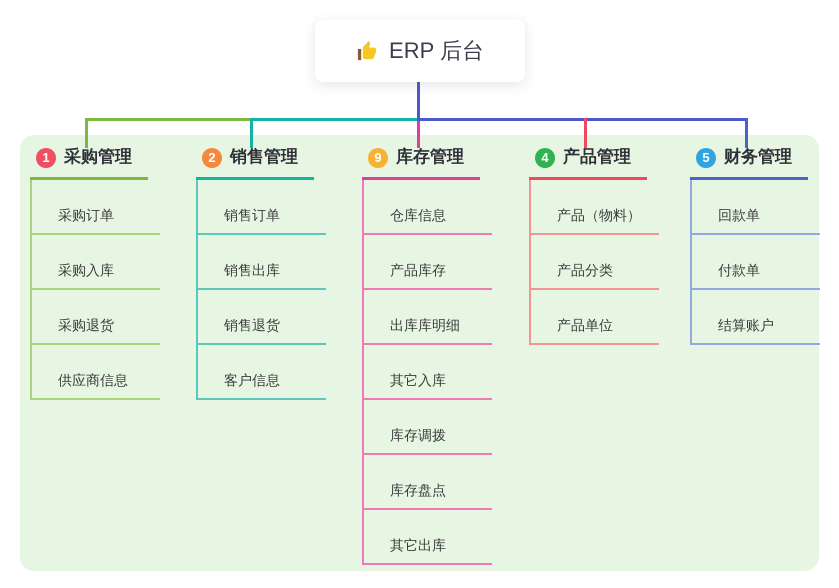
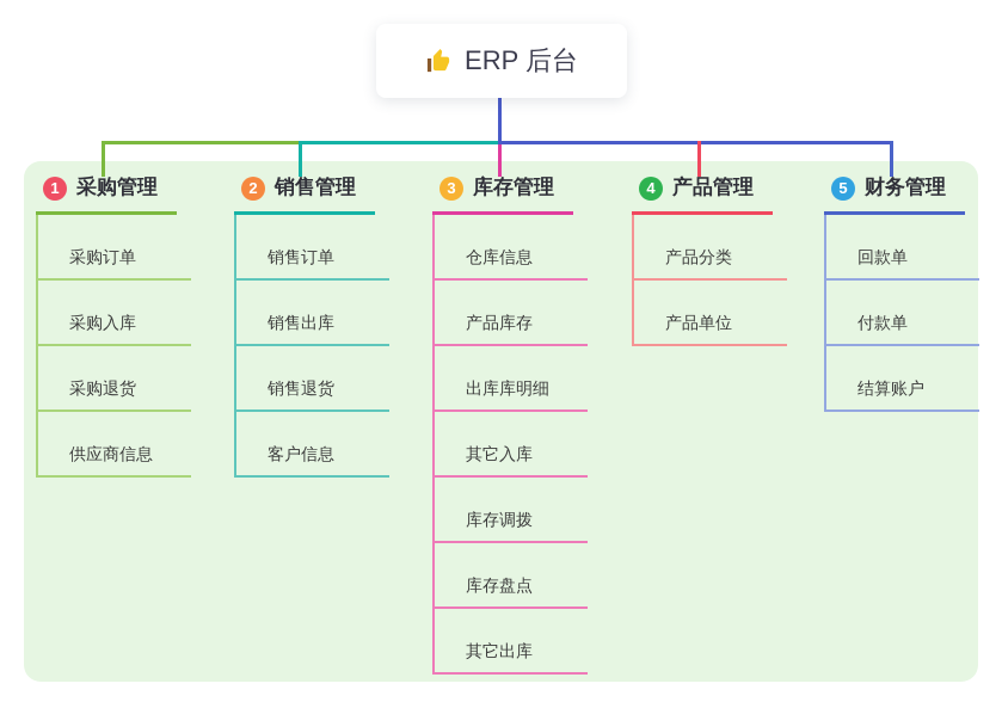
  ERP 后台
  1
  采购管理
  采购订单
  采购入库
  采购退货
  供应商信息
  2
  销售管理
  销售订单
  销售出库
  销售退货
  客户信息
- 9
+ 3
  库存管理
  仓库信息
  产品库存
  出库库明细
  其它入库
  库存调拨
  库存盘点
  其它出库
  4
  产品管理
- 产品（物料）
  产品分类
  产品单位
  5
  财务管理
  回款单
  付款单
  结算账户
